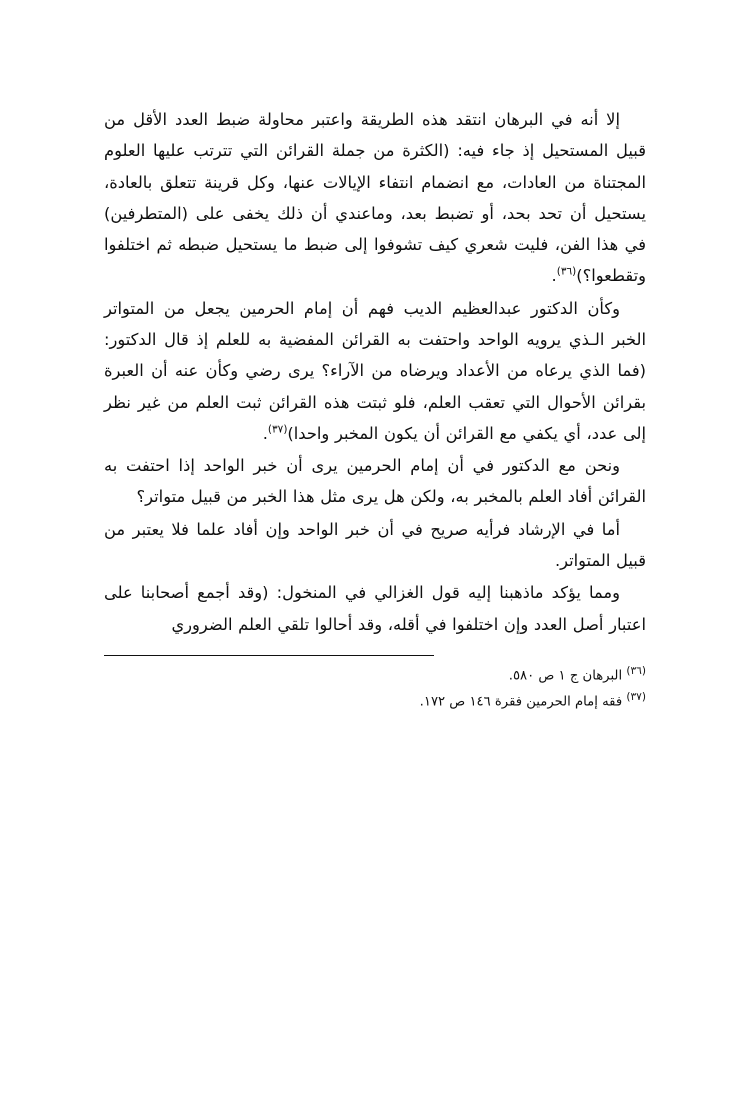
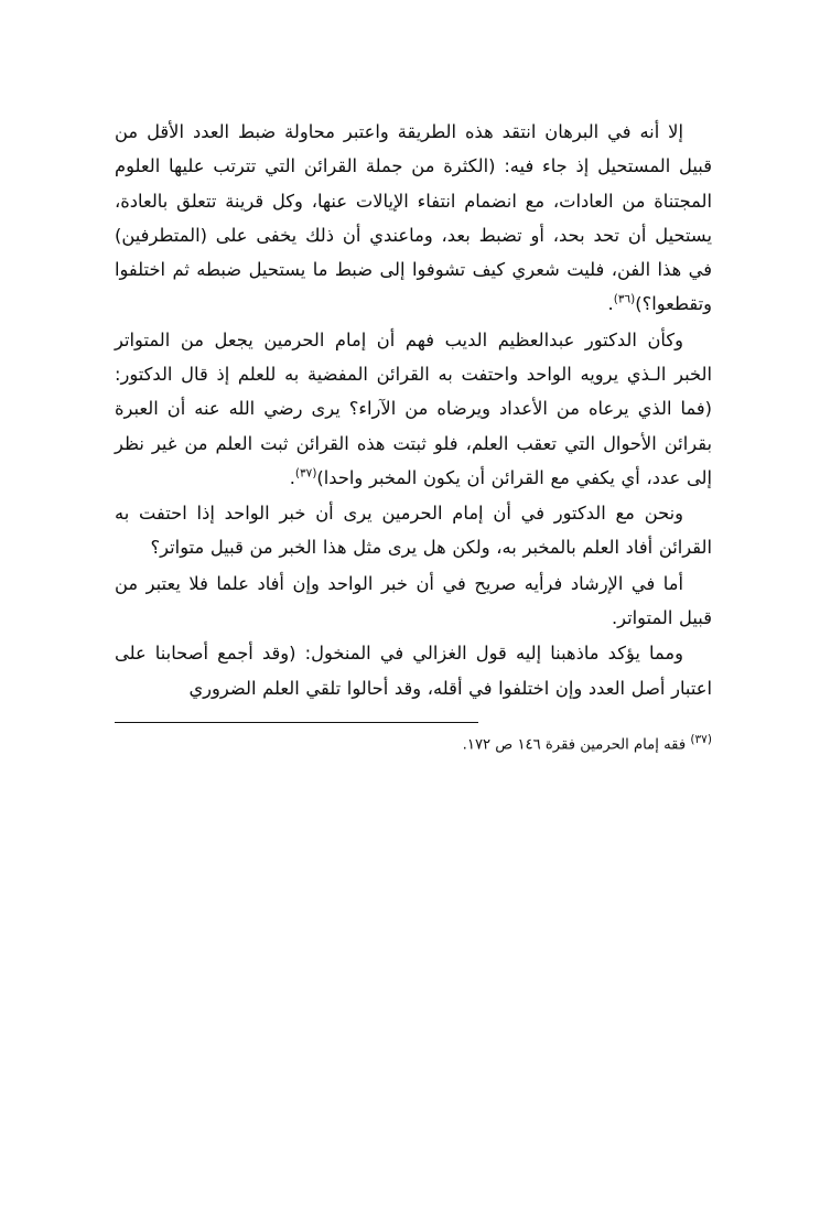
  إلا أنه في البرهان انتقد هذه الطريقة واعتبر محاولة ضبط العدد الأقل من قبيل المستحيل إذ جاء فيه: (الكثرة من جملة القرائن التي تترتب عليها العلوم المجتناة من العادات، مع انضمام انتفاء الإيالات عنها، وكل قرينة تتعلق بالعادة، يستحيل أن تحد بحد، أو تضبط بعد، وماعندي أن ذلك يخفى على (المتطرفين) في هذا الفن، فليت شعري كيف تشوفوا إلى ضبط ما يستحيل ضبطه ثم اختلفوا وتقطعوا؟)(٣٦).
- وكأن الدكتور عبدالعظيم الديب فهم أن إمام الحرمين يجعل من المتواتر الخبر الـذي يرويه الواحد واحتفت به القرائن المفضية به للعلم إذ قال الدكتور: (فما الذي يرعاه من الأعداد ويرضاه من الآراء؟ يرى رضي وكأن عنه أن العبرة بقرائن الأحوال التي تعقب العلم، فلو ثبتت هذه القرائن ثبت العلم من غير نظر إلى عدد، أي يكفي مع القرائن أن يكون المخبر واحدا)(٣٧).
+ وكأن الدكتور عبدالعظيم الديب فهم أن إمام الحرمين يجعل من المتواتر الخبر الـذي يرويه الواحد واحتفت به القرائن المفضية به للعلم إذ قال الدكتور: (فما الذي يرعاه من الأعداد ويرضاه من الآراء؟ يرى رضي الله عنه أن العبرة بقرائن الأحوال التي تعقب العلم، فلو ثبتت هذه القرائن ثبت العلم من غير نظر إلى عدد، أي يكفي مع القرائن أن يكون المخبر واحدا)(٣٧).
  ونحن مع الدكتور في أن إمام الحرمين يرى أن خبر الواحد إذا احتفت به القرائن أفاد العلم بالمخبر به، ولكن هل يرى مثل هذا الخبر من قبيل متواتر؟
  أما في الإرشاد فرأيه صريح في أن خبر الواحد وإن أفاد علما فلا يعتبر من قبيل المتواتر.
  ومما يؤكد ماذهبنا إليه قول الغزالي في المنخول: (وقد أجمع أصحابنا على اعتبار أصل العدد وإن اختلفوا في أقله، وقد أحالوا تلقي العلم الضروري
- (٣٦) البرهان ج ١ ص ٥٨٠.
  (٣٧) فقه إمام الحرمين فقرة ١٤٦ ص ١٧٢.
